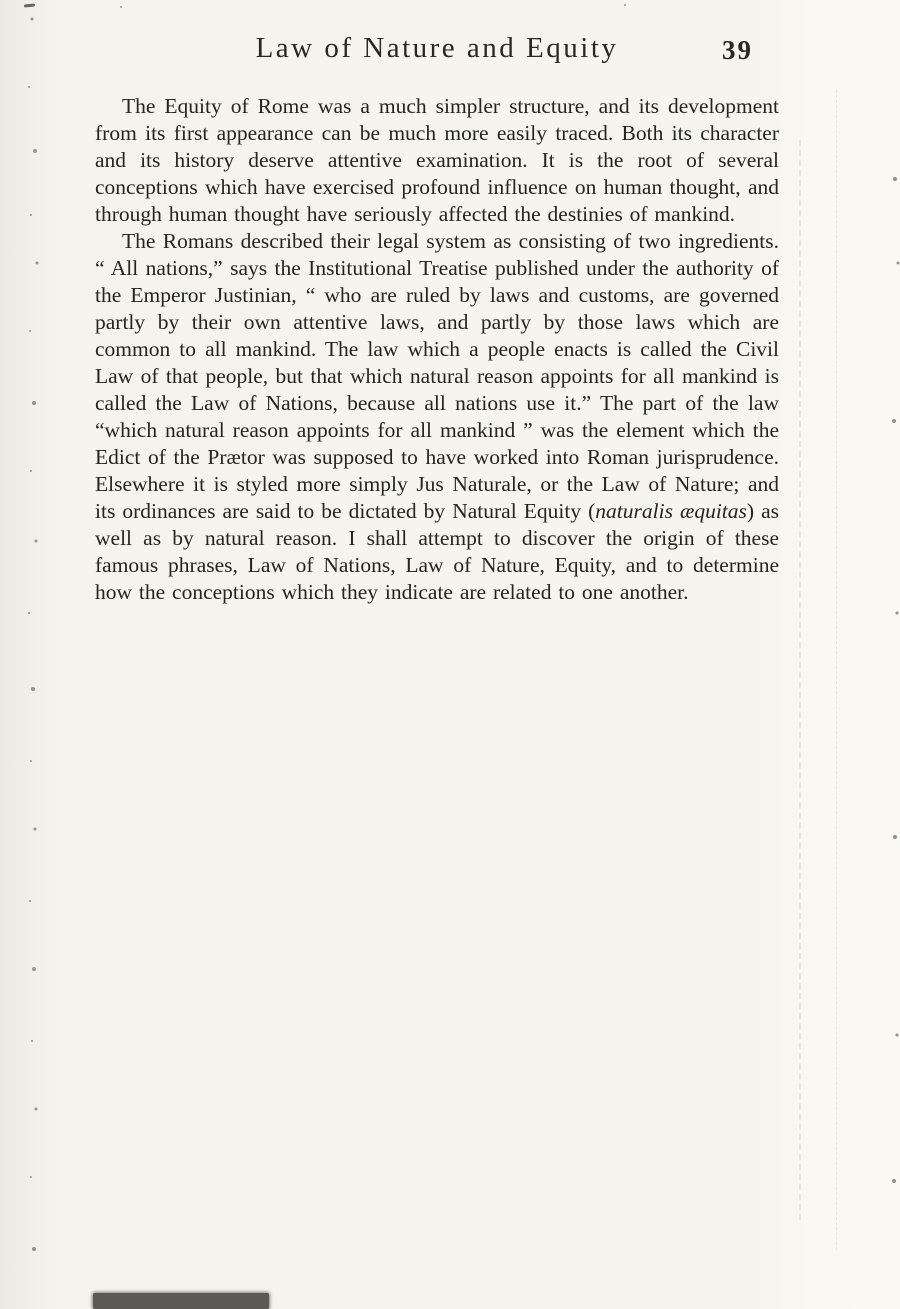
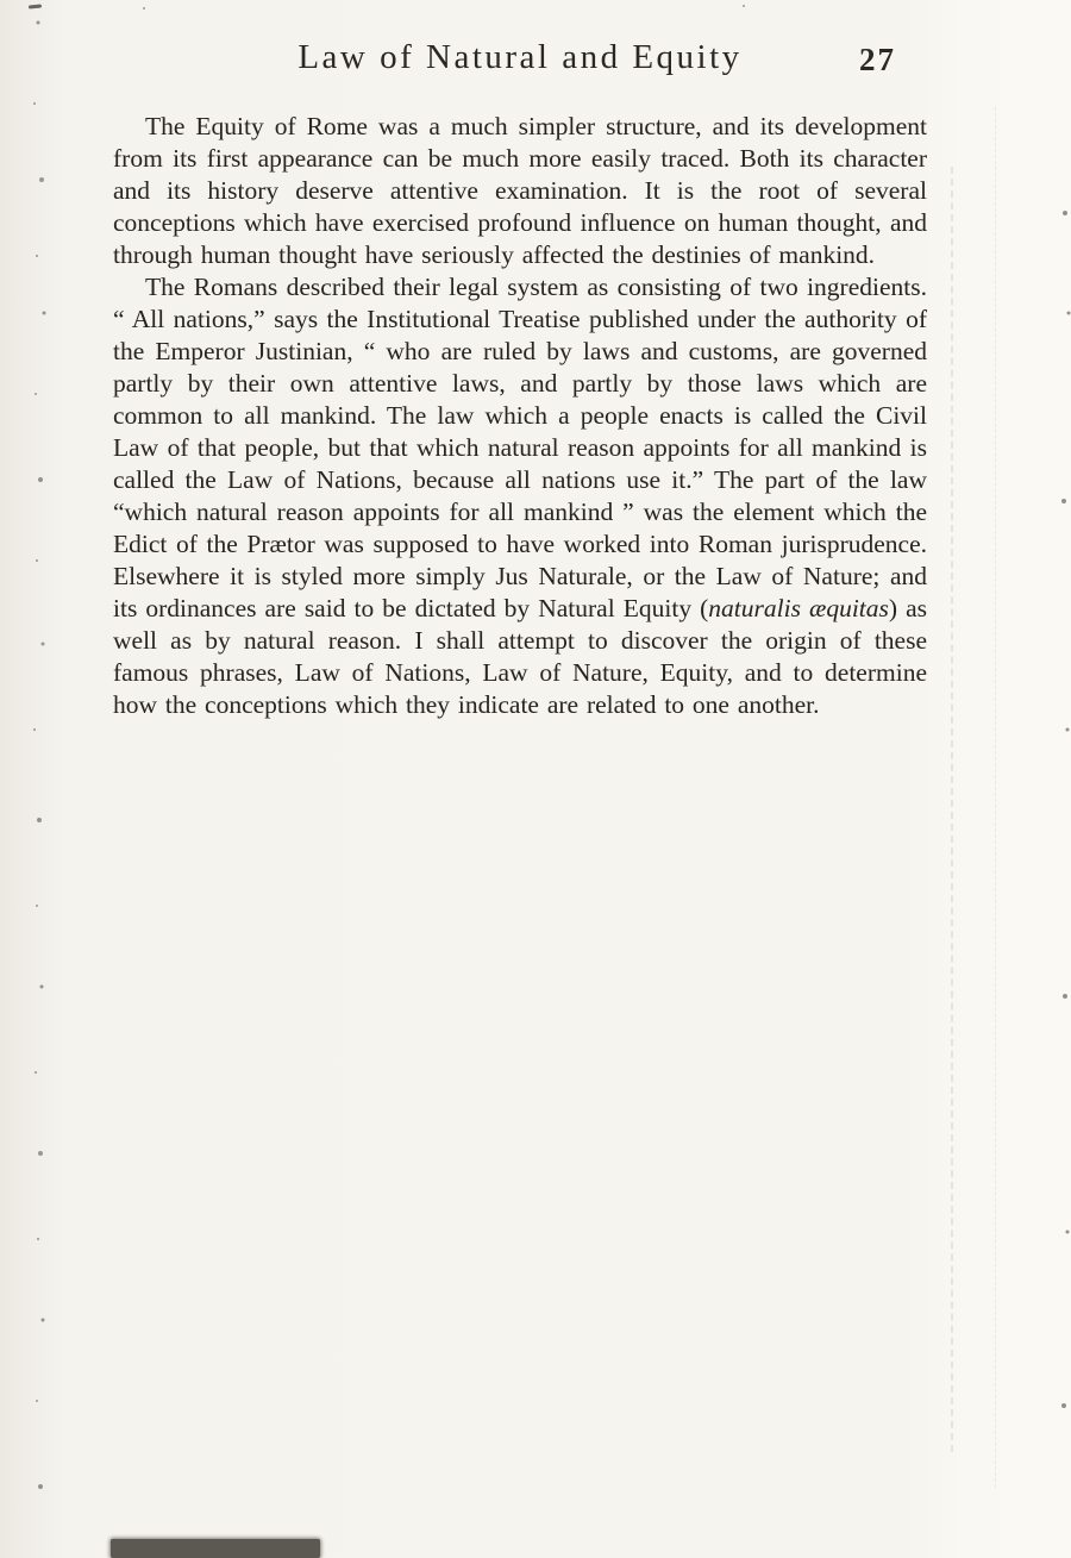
- Law of Nature and Equity
+ Law of Natural and Equity
- 39
+ 27
  The Equity of Rome was a much simpler structure, and its development from its first appearance can be much more easily traced. Both its character and its history deserve attentive examination. It is the root of several conceptions which have exercised profound influence on human thought, and through human thought have seriously affected the destinies of mankind.
  The Romans described their legal system as consisting of two ingredients. “ All nations,” says the Institutional Treatise published under the authority of the Emperor Justinian, “ who are ruled by laws and customs, are governed partly by their own attentive laws, and partly by those laws which are common to all mankind. The law which a people enacts is called the Civil Law of that people, but that which natural reason appoints for all mankind is called the Law of Nations, because all nations use it.” The part of the law “which natural reason appoints for all mankind ” was the element which the Edict of the Prætor was supposed to have worked into Roman jurisprudence. Elsewhere it is styled more simply Jus Naturale, or the Law of Nature; and its ordinances are said to be dictated by Natural Equity (naturalis æquitas) as well as by natural reason. I shall attempt to discover the origin of these famous phrases, Law of Nations, Law of Nature, Equity, and to determine how the conceptions which they indicate are related to one another.
